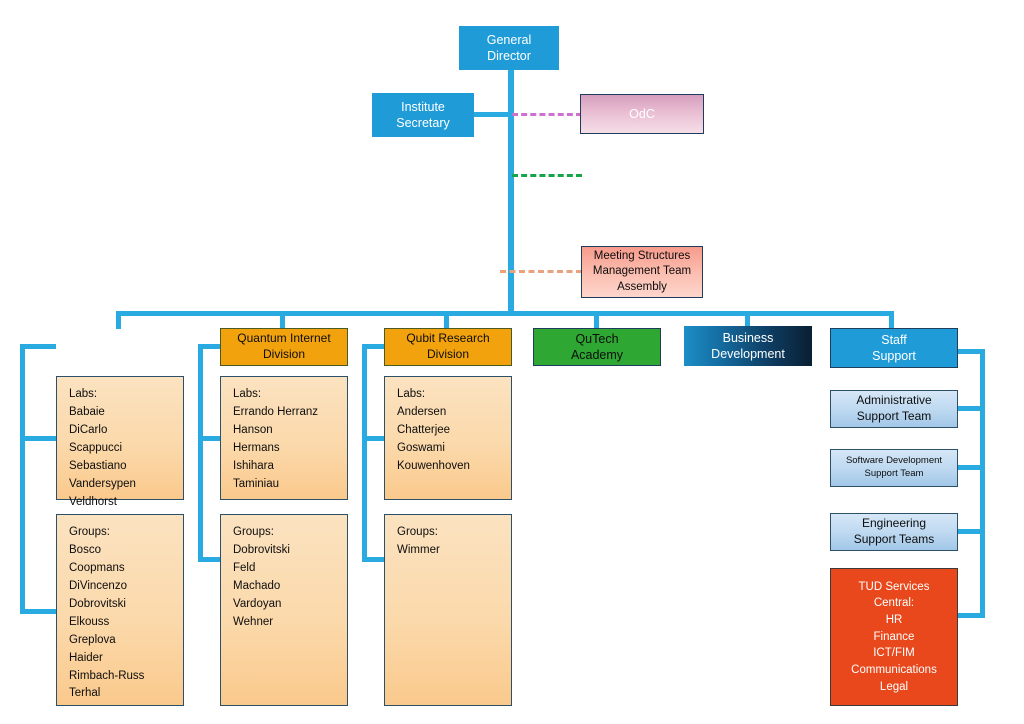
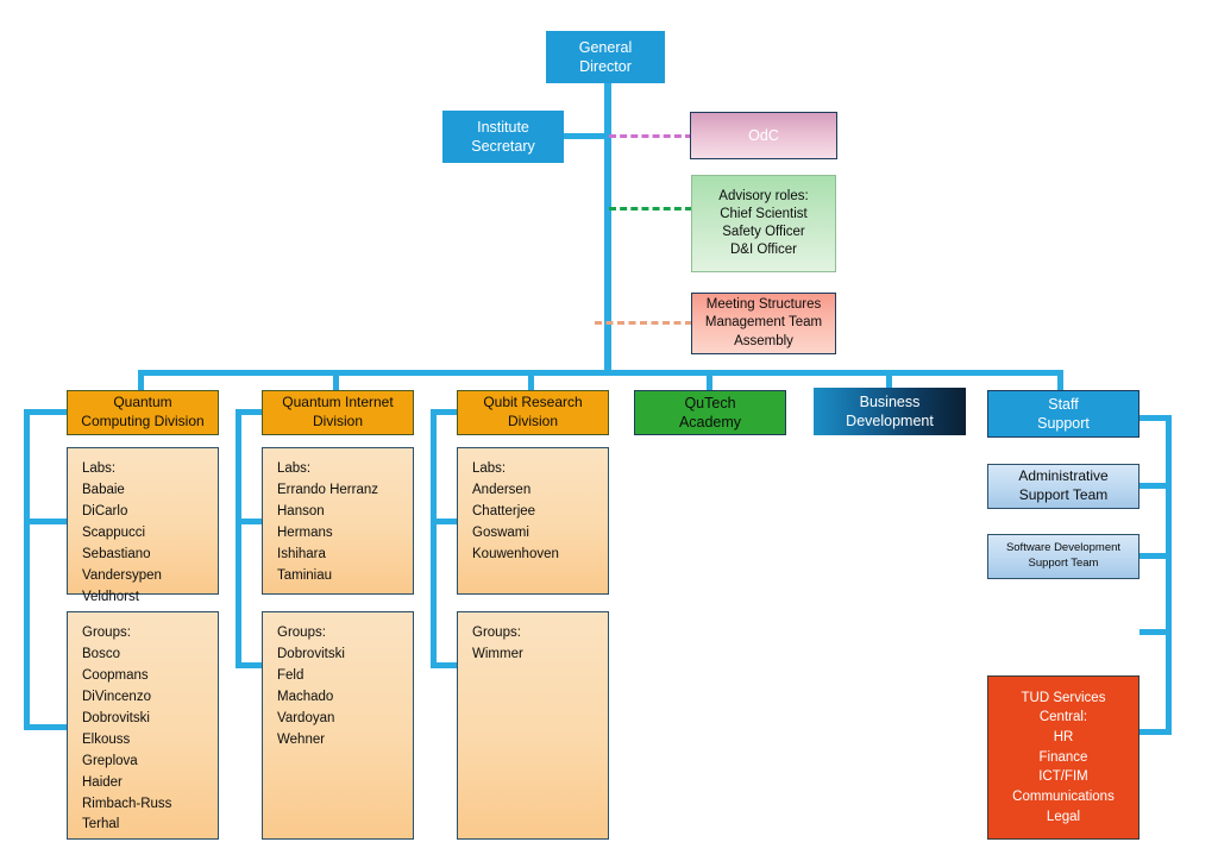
  General
  Director
  Institute
  Secretary
  OdC
+ Advisory roles:
+ Chief Scientist
+ Safety Officer
+ D&I Officer
  Meeting Structures
  Management Team
  Assembly
+ Quantum
+ Computing Division
  Quantum Internet
  Division
  Qubit Research
  Division
  QuTech
  Academy
  Business
  Development
  Staff
  Support
  Labs:
  Babaie
  DiCarlo
  Scappucci
  Sebastiano
  Vandersypen
  Veldhorst
  Labs:
  Errando Herranz
  Hanson
  Hermans
  Ishihara
  Taminiau
  Labs:
  Andersen
  Chatterjee
  Goswami
  Kouwenhoven
  Groups:
  Bosco
  Coopmans
  DiVincenzo
  Dobrovitski
  Elkouss
  Greplova
  Haider
  Rimbach-Russ
  Terhal
  Groups:
  Dobrovitski
  Feld
  Machado
  Vardoyan
  Wehner
  Groups:
  Wimmer
  Administrative
  Support Team
  Software Development
  Support Team
- Engineering
- Support Teams
  TUD Services
  Central:
  HR
  Finance
  ICT/FIM
  Communications
  Legal
